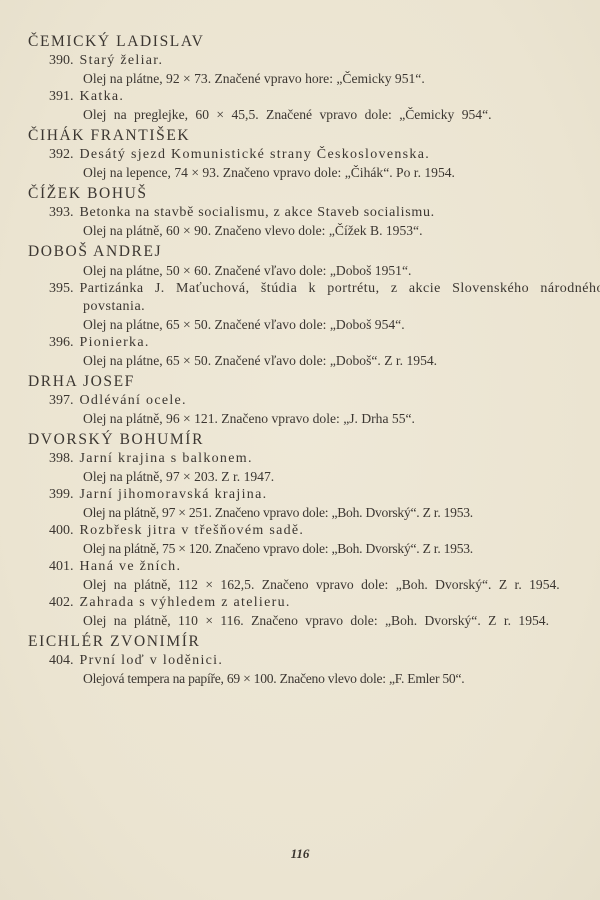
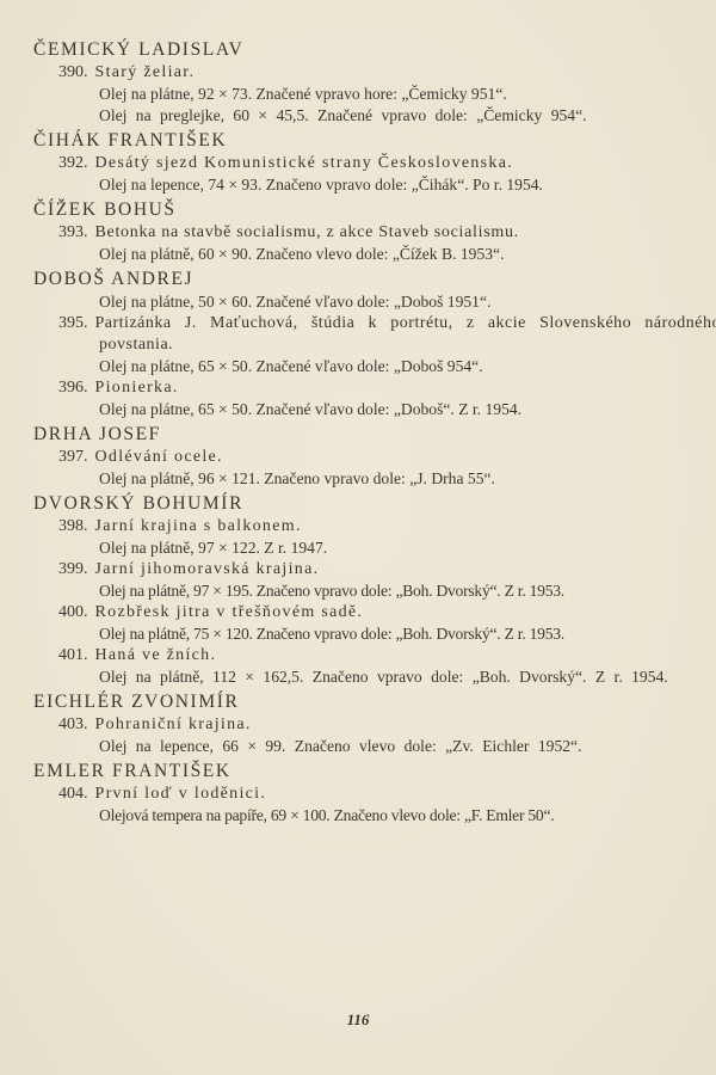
  ČEMICKÝ LADISLAV
  390. Starý želiar.
  Olej na plátne, 92 × 73. Značené vpravo hore: „Čemicky 951“.
- 391. Katka.
  Olej na preglejke, 60 × 45,5. Značené vpravo dole: „Čemicky 954“.
  ČIHÁK FRANTIŠEK
  392. Desátý sjezd Komunistické strany Československa.
  Olej na lepence, 74 × 93. Značeno vpravo dole: „Čihák“. Po r. 1954.
  ČÍŽEK BOHUŠ
  393. Betonka na stavbě socialismu, z akce Staveb socialismu.
  Olej na plátně, 60 × 90. Značeno vlevo dole: „Čížek B. 1953“.
  DOBOŠ ANDREJ
  Olej na plátne, 50 × 60. Značené vľavo dole: „Doboš 1951“.
  395. Partizánka J. Maťuchová, štúdia k portrétu, z akcie Slovenského národnéh povstania.
  Olej na plátne, 65 × 50. Značené vľavo dole: „Doboš 954“.
  396. Pionierka.
  Olej na plátne, 65 × 50. Značené vľavo dole: „Doboš“. Z r. 1954.
  DRHA JOSEF
  397. Odlévání ocele.
  Olej na plátně, 96 × 121. Značeno vpravo dole: „J. Drha 55“.
  DVORSKÝ BOHUMÍR
  398. Jarní krajina s balkonem.
- Olej na plátně, 97 × 203. Z r. 1947.
+ Olej na plátně, 97 × 122. Z r. 1947.
  399. Jarní jihomoravská krajina.
- Olej na plátně, 97 × 251. Značeno vpravo dole: „Boh. Dvorský“. Z r. 1953.
+ Olej na plátně, 97 × 195. Značeno vpravo dole: „Boh. Dvorský“. Z r. 1953.
  400. Rozbřesk jitra v třešňovém sadě.
  Olej na plátně, 75 × 120. Značeno vpravo dole: „Boh. Dvorský“. Z r. 1953.
  401. Haná ve žních.
  Olej na plátně, 112 × 162,5. Značeno vpravo dole: „Boh. Dvorský“. Z r. 1954.
- 402. Zahrada s výhledem z atelieru.
- Olej na plátně, 110 × 116. Značeno vpravo dole: „Boh. Dvorský“. Z r. 1954.
  EICHLÉR ZVONIMÍR
+ 403. Pohraniční krajina.
+ Olej na lepence, 66 × 99. Značeno vlevo dole: „Zv. Eichler 1952“.
+ EMLER FRANTIŠEK
  404. První loď v loděnici.
  Olejová tempera na papíře, 69 × 100. Značeno vlevo dole: „F. Emler 50“.
  116
